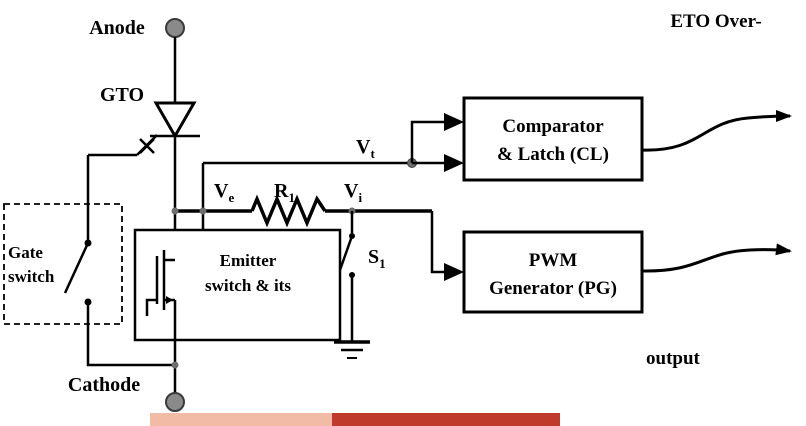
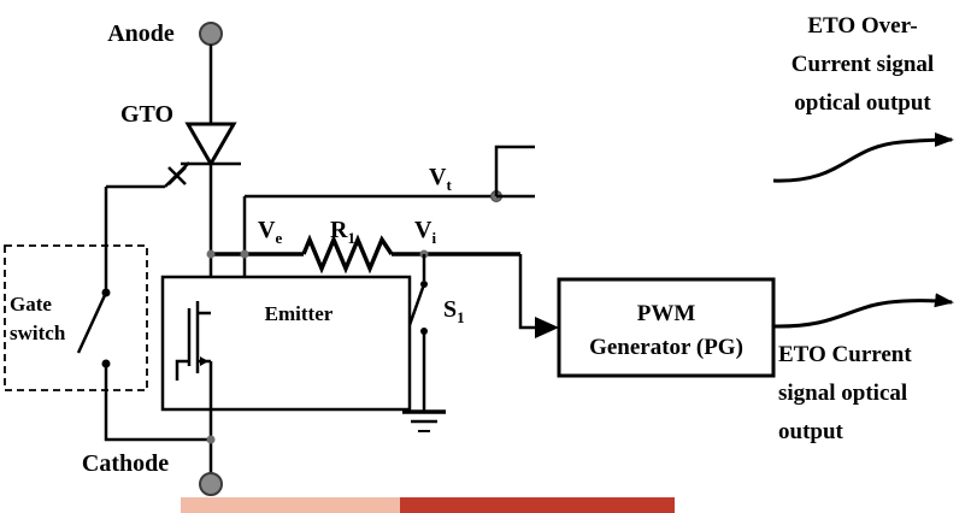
  Anode
  GTO
  Gate
  switch
  Emitter
- switch & its
  Cathode
  Ve
  R1
  Vi
  Vt
  S1
- Comparator
- & Latch (CL)
  PWM
  Generator (PG)
  ETO Over-
+ Current signal
+ optical output
+ ETO Current
+ signal optical
  output
